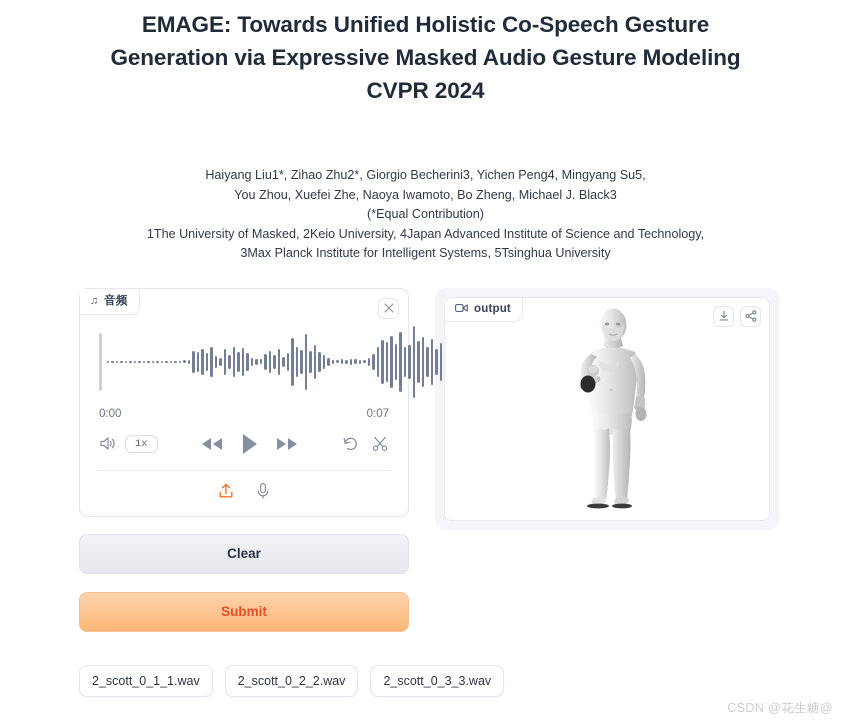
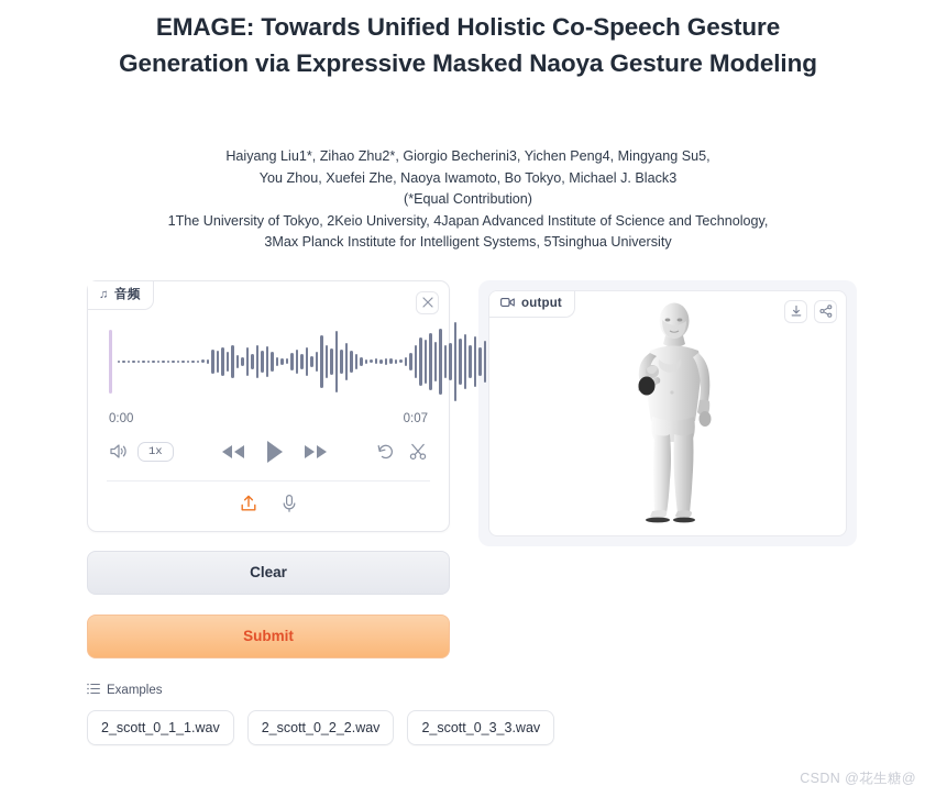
  EMAGE: Towards Unified Holistic Co-Speech Gesture
- Generation via Expressive Masked Audio Gesture Modeling
+ Generation via Expressive Masked Naoya Gesture Modeling
- CVPR 2024
  Haiyang Liu1*, Zihao Zhu2*, Giorgio Becherini3, Yichen Peng4, Mingyang Su5,
- You Zhou, Xuefei Zhe, Naoya Iwamoto, Bo Zheng, Michael J. Black3
+ You Zhou, Xuefei Zhe, Naoya Iwamoto, Bo Tokyo, Michael J. Black3
  (*Equal Contribution)
- 1The University of Masked, 2Keio University, 4Japan Advanced Institute of Science and Technology,
+ 1The University of Tokyo, 2Keio University, 4Japan Advanced Institute of Science and Technology,
  3Max Planck Institute for Intelligent Systems, 5Tsinghua University
  ♫
  音频
  0:00
  0:07
  1x
  Clear
  Submit
  output
+ Examples
  2_scott_0_1_1.wav
  2_scott_0_2_2.wav
  2_scott_0_3_3.wav
  CSDN @花生糖@
